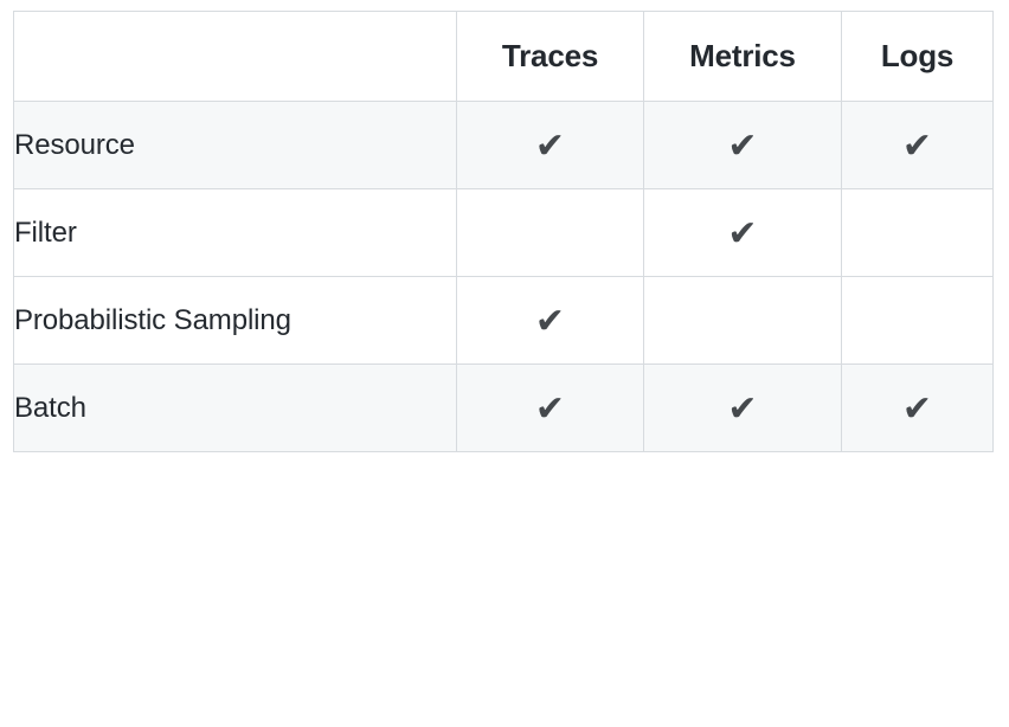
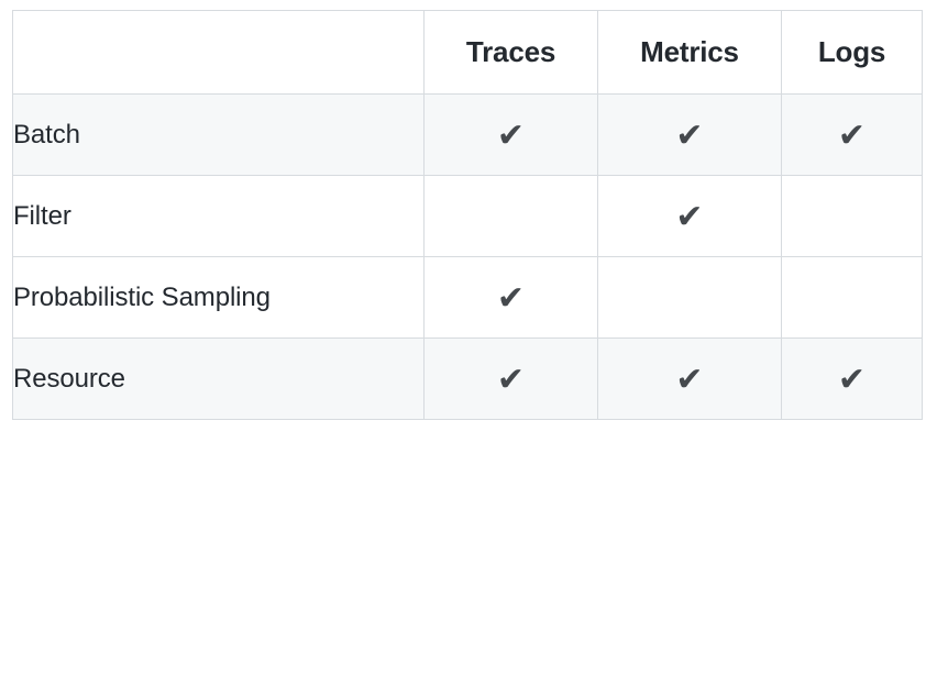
  	Traces	Metrics	Logs
- Resource	✔	✔	✔
+ Batch	✔	✔	✔
  Filter		✔
  Probabilistic Sampling	✔
- Batch	✔	✔	✔
+ Resource	✔	✔	✔
